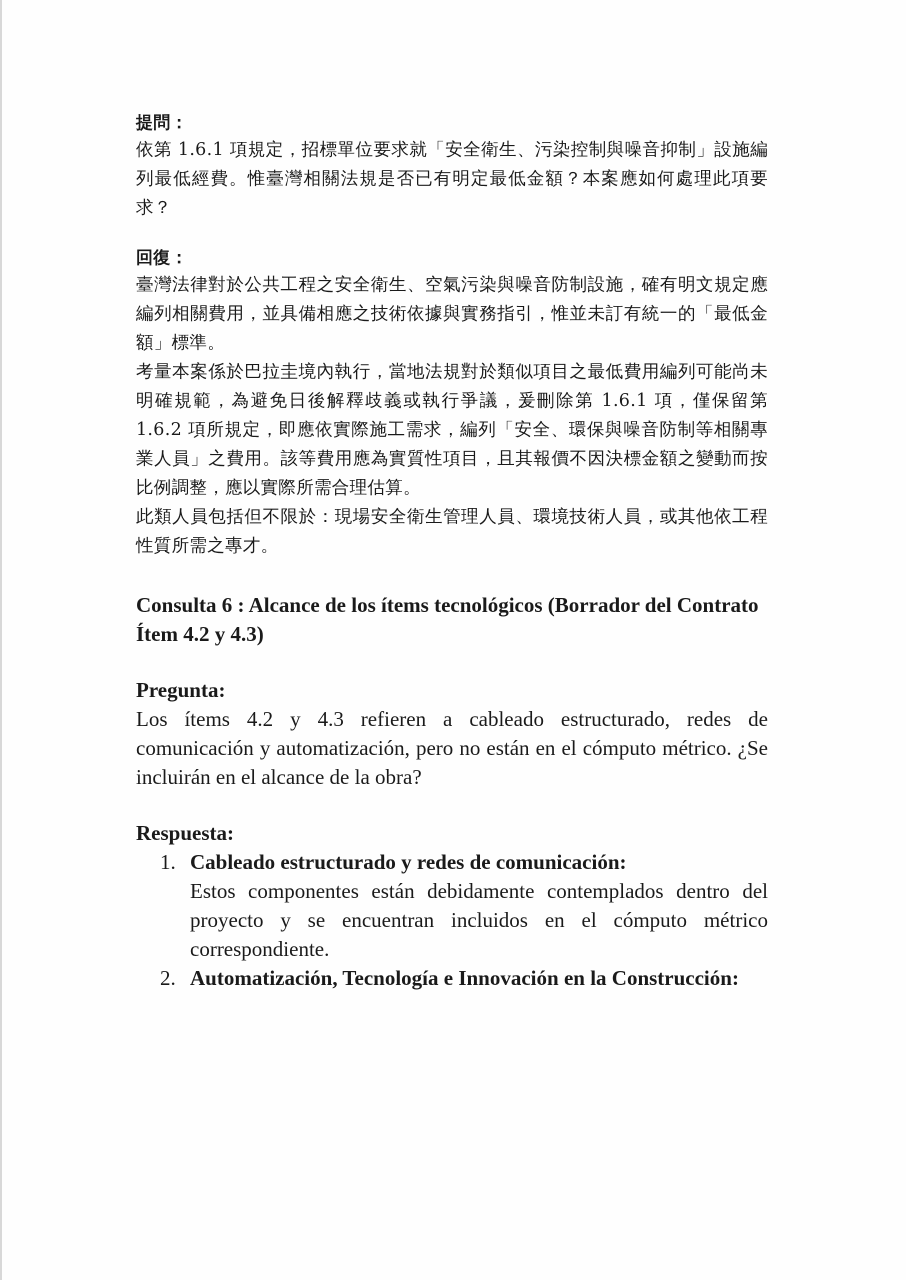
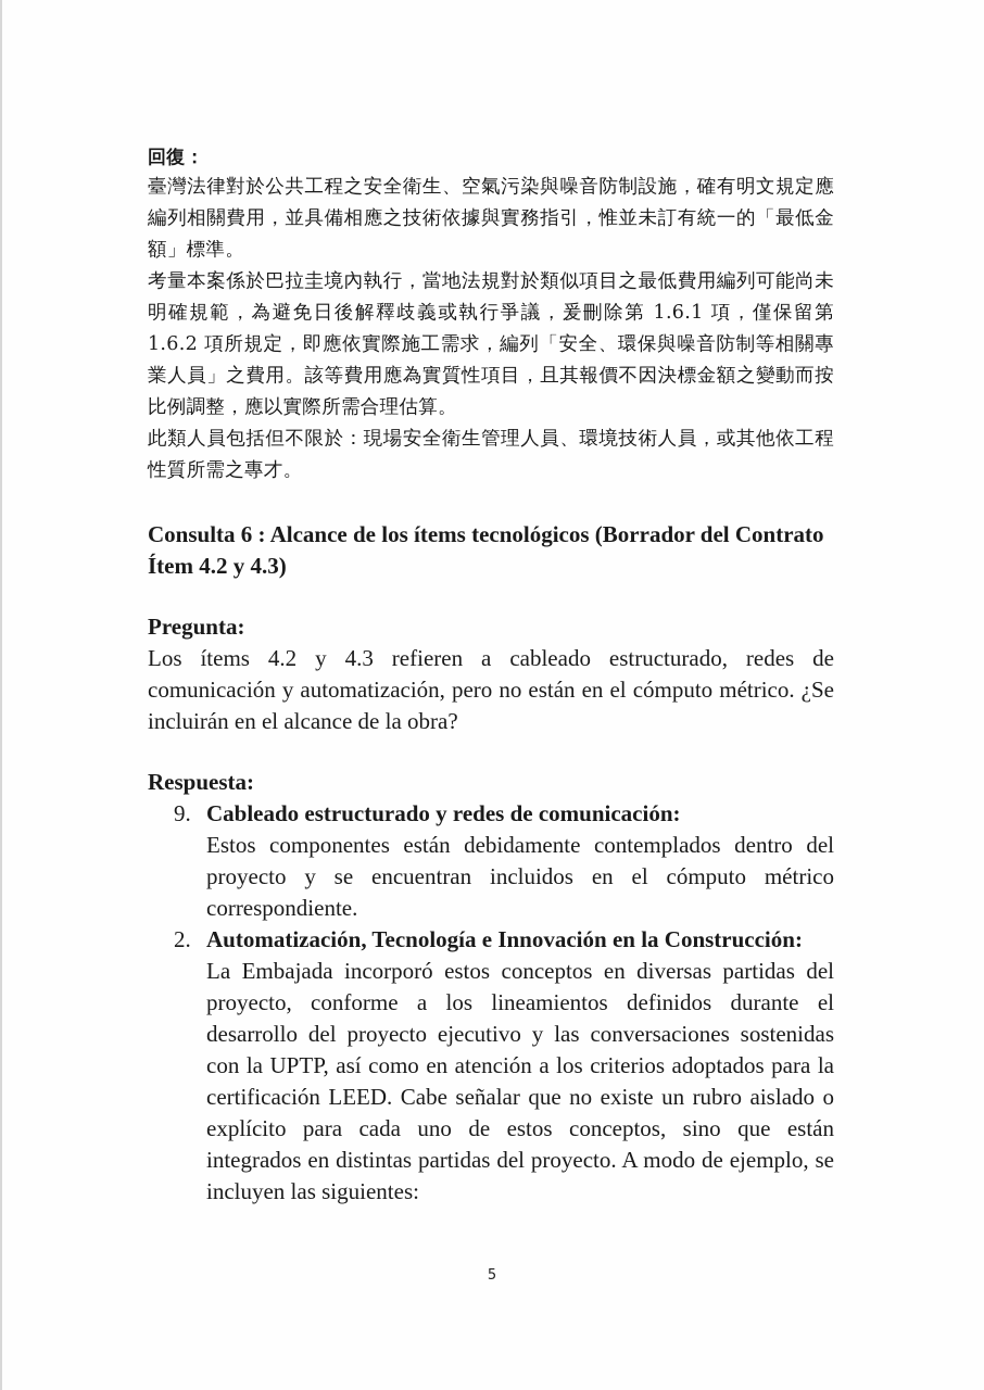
- 提問：
- 依第 1.6.1 項規定，招標單位要求就「安全衛生、污染控制與噪音抑制」設施編列最低經費。惟臺灣相關法規是否已有明定最低金額？本案應如何處理此項要求？
  回復：
  臺灣法律對於公共工程之安全衛生、空氣污染與噪音防制設施，確有明文規定應編列相關費用，並具備相應之技術依據與實務指引，惟並未訂有統一的「最低金額」標準。
  考量本案係於巴拉圭境內執行，當地法規對於類似項目之最低費用編列可能尚未明確規範，為避免日後解釋歧義或執行爭議，爰刪除第 1.6.1 項，僅保留第 1.6.2 項所規定，即應依實際施工需求，編列「安全、環保與噪音防制等相關專業人員」之費用。該等費用應為實質性項目，且其報價不因決標金額之變動而按比例調整，應以實際所需合理估算。
  此類人員包括但不限於：現場安全衛生管理人員、環境技術人員，或其他依工程性質所需之專才。
  Consulta 6 : Alcance de los ítems tecnológicos (Borrador del Contrato Ítem 4.2 y 4.3)
  Pregunta:
  Los ítems 4.2 y 4.3 refieren a cableado estructurado, redes de comunicación y automatización, pero no están en el cómputo métrico. ¿Se incluirán en el alcance de la obra?
  Respuesta:
- 1.
+ 9.
  Cableado estructurado y redes de comunicación:
  Estos componentes están debidamente contemplados dentro del proyecto y se encuentran incluidos en el cómputo métrico correspondiente.
  2.
  Automatización, Tecnología e Innovación en la Construcción:
+ La Embajada incorporó estos conceptos en diversas partidas del proyecto, conforme a los lineamientos definidos durante el desarrollo del proyecto ejecutivo y las conversaciones sostenidas con la UPTP, así como en atención a los criterios adoptados para la certificación LEED. Cabe señalar que no existe un rubro aislado o explícito para cada uno de estos conceptos, sino que están integrados en distintas partidas del proyecto. A modo de ejemplo, se incluyen las siguientes:
+ 5
